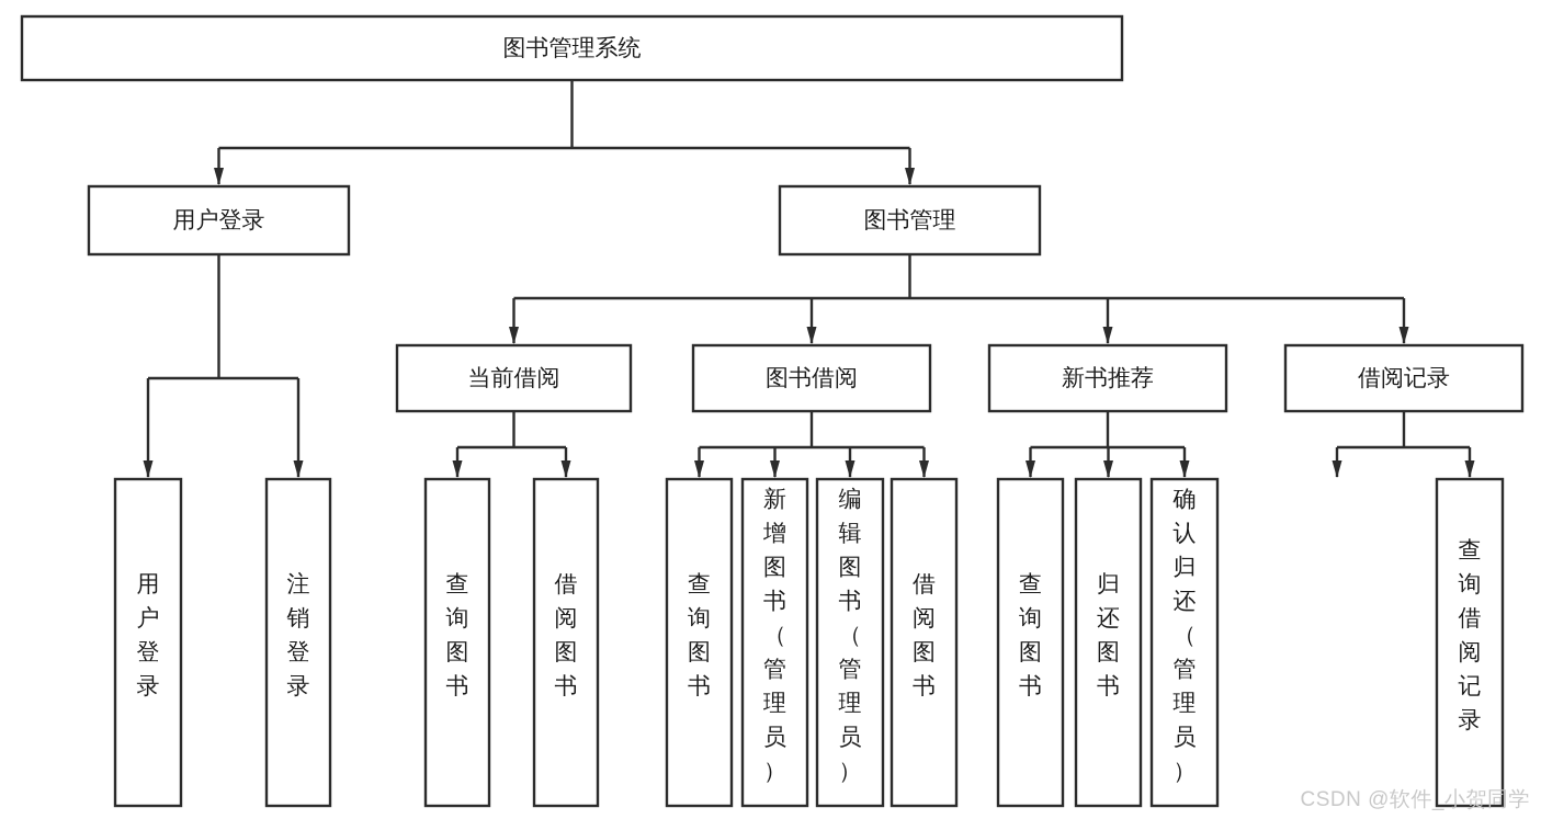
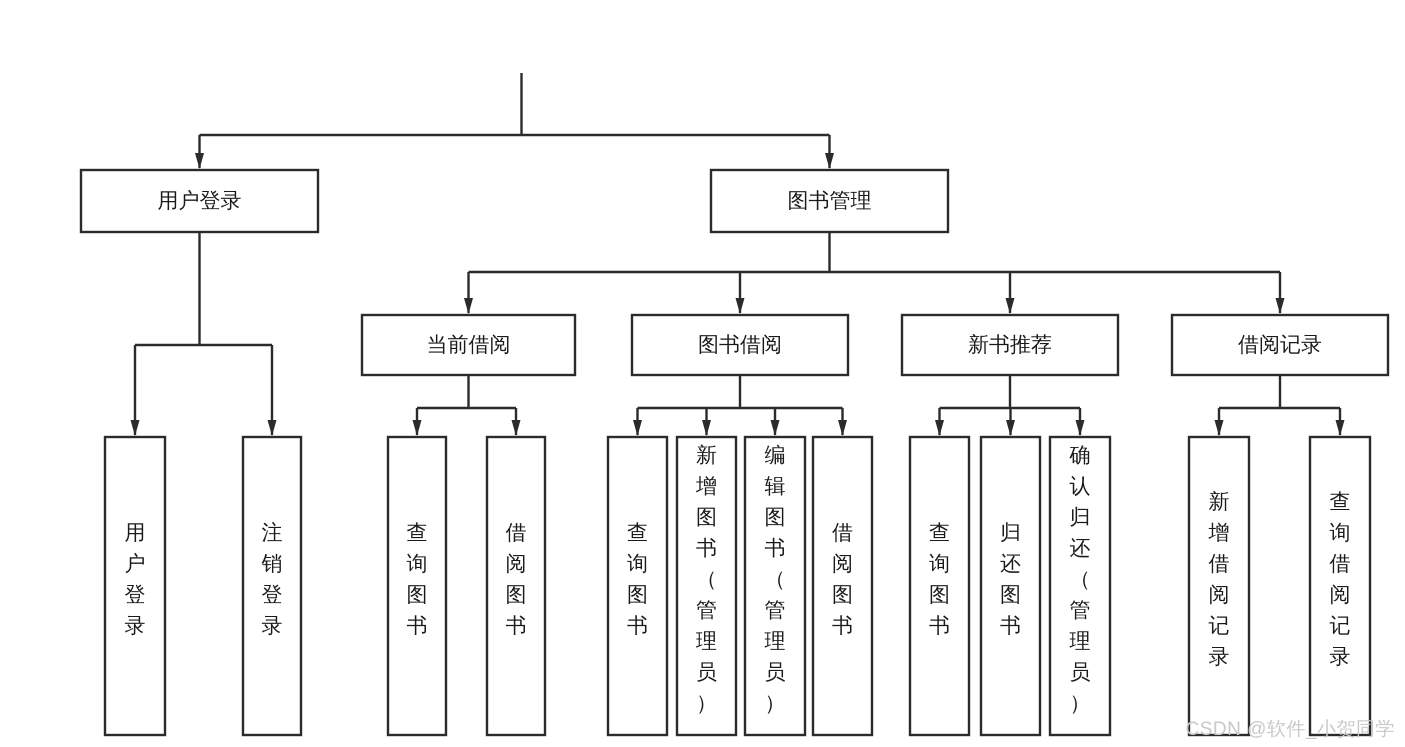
- 图书管理系统
  用户登录
  图书管理
  当前借阅
  图书借阅
  新书推荐
  借阅记录
  用户登录
  注销登录
  查询图书
  借阅图书
  查询图书
  新增图书（管理员）
  编辑图书（管理员）
  借阅图书
  查询图书
  归还图书
  确认归还（管理员）
+ 新增借阅记录
  查询借阅记录
  CSDN @软件_小贺同学
